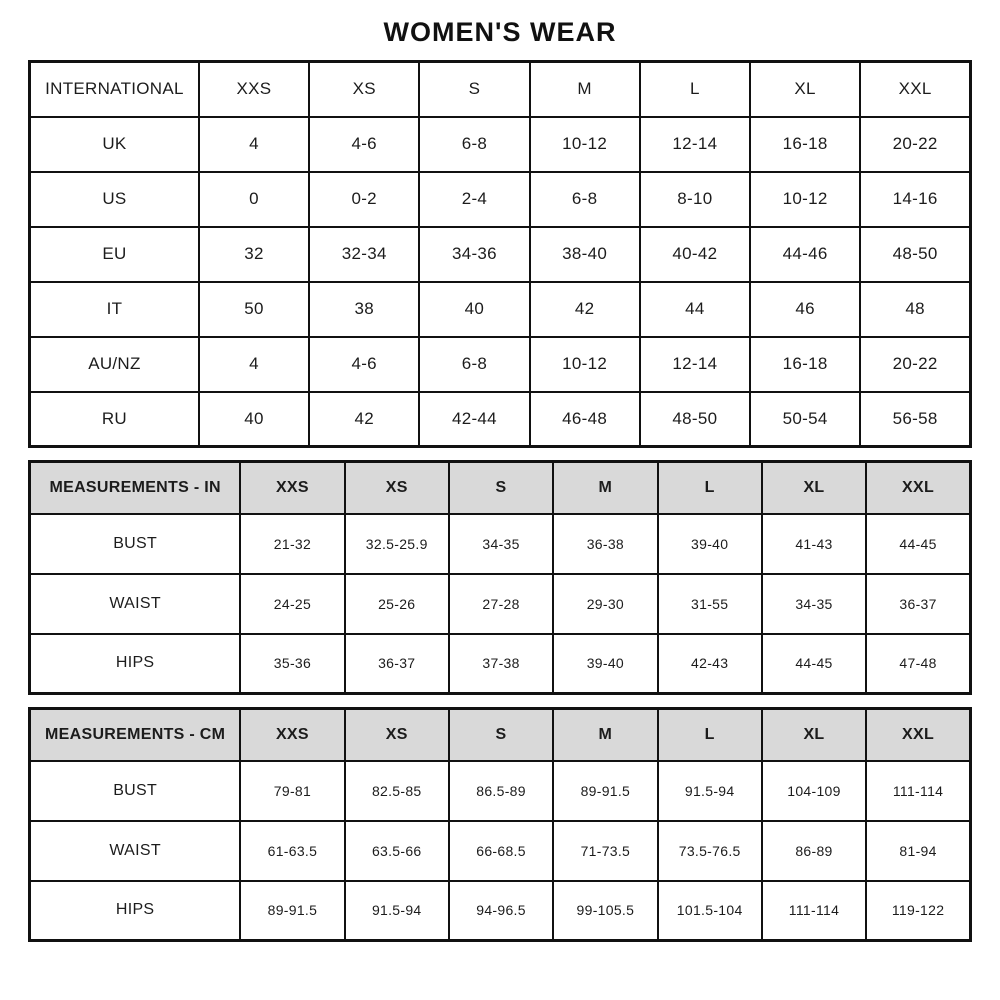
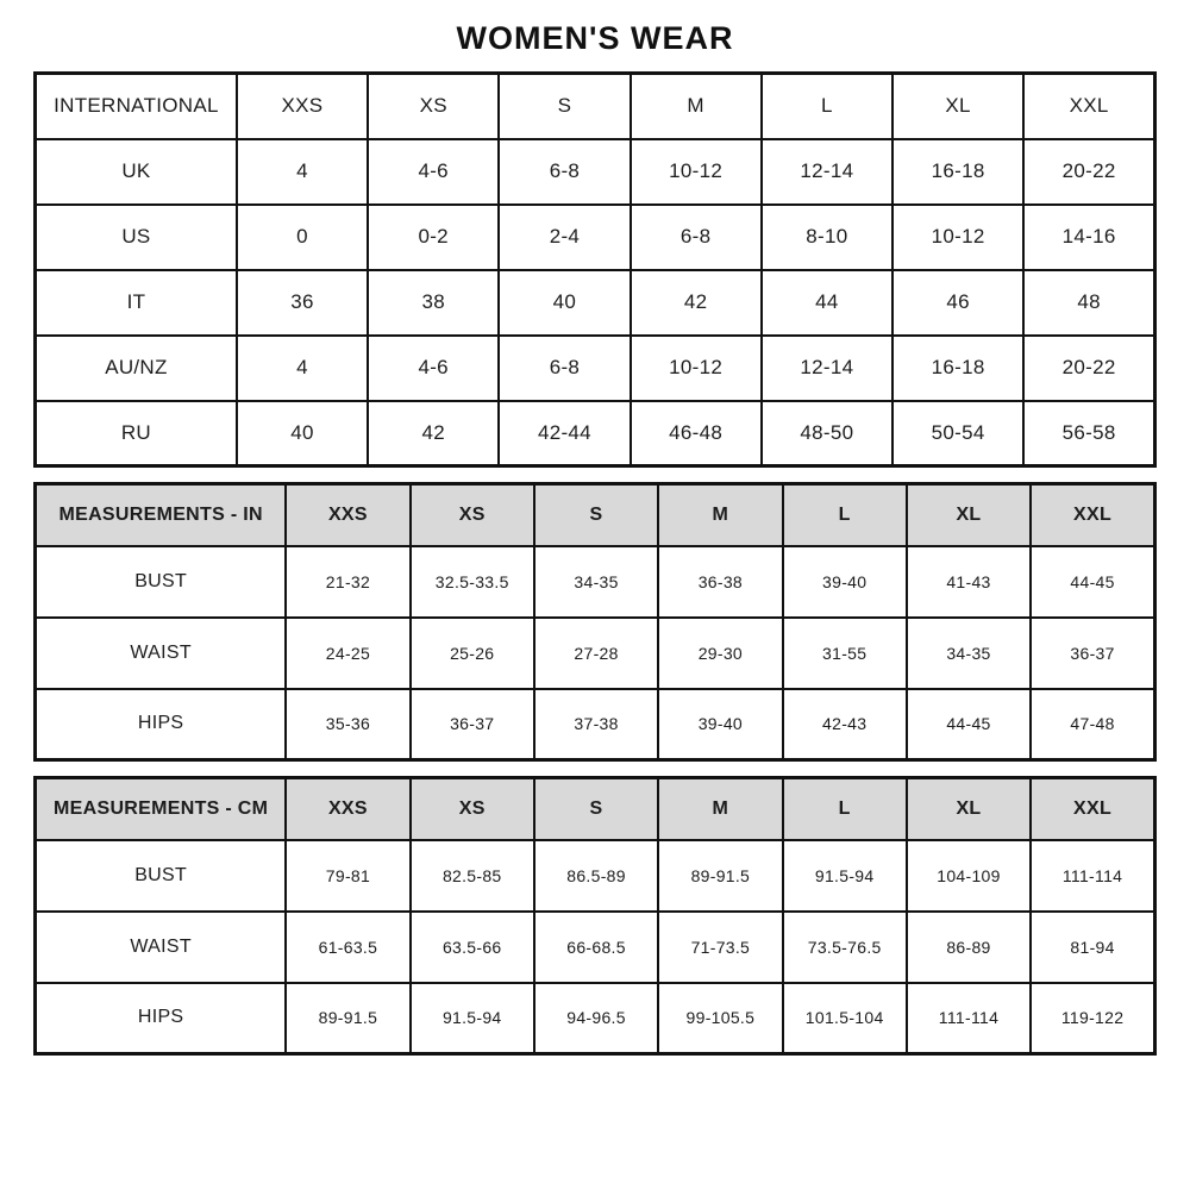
  WOMEN'S WEAR
  INTERNATIONAL	XXS	XS	S	M	L	XL	XXL
  UK	4	4-6	6-8	10-12	12-14	16-18	20-22
  US	0	0-2	2-4	6-8	8-10	10-12	14-16
- EU	32	32-34	34-36	38-40	40-42	44-46	48-50
- IT	50	38	40	42	44	46	48
+ IT	36	38	40	42	44	46	48
  AU/NZ	4	4-6	6-8	10-12	12-14	16-18	20-22
  RU	40	42	42-44	46-48	48-50	50-54	56-58
  MEASUREMENTS - IN	XXS	XS	S	M	L	XL	XXL
- BUST	21-32	32.5-25.9	34-35	36-38	39-40	41-43	44-45
+ BUST	21-32	32.5-33.5	34-35	36-38	39-40	41-43	44-45
  WAIST	24-25	25-26	27-28	29-30	31-55	34-35	36-37
  HIPS	35-36	36-37	37-38	39-40	42-43	44-45	47-48
  MEASUREMENTS - CM	XXS	XS	S	M	L	XL	XXL
  BUST	79-81	82.5-85	86.5-89	89-91.5	91.5-94	104-109	111-114
  WAIST	61-63.5	63.5-66	66-68.5	71-73.5	73.5-76.5	86-89	81-94
  HIPS	89-91.5	91.5-94	94-96.5	99-105.5	101.5-104	111-114	119-122
